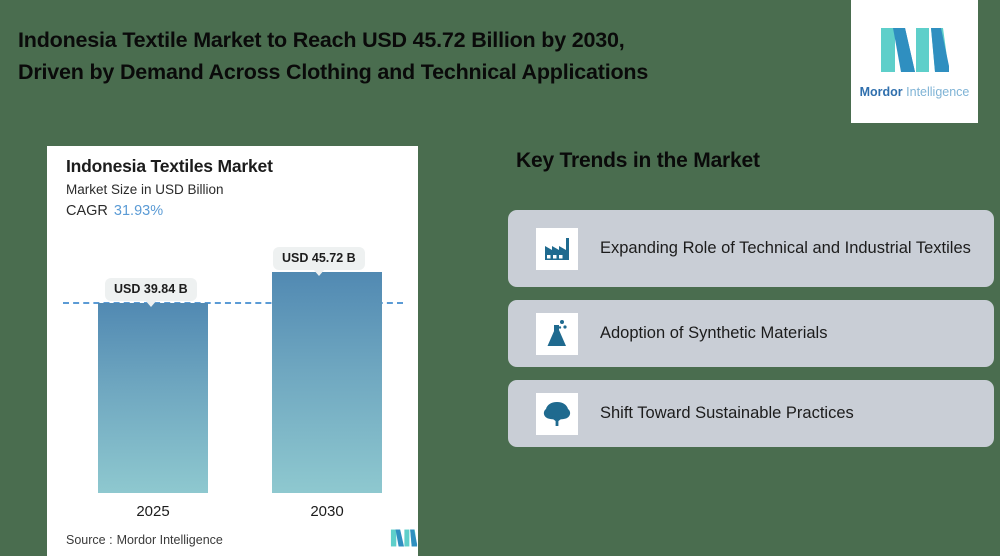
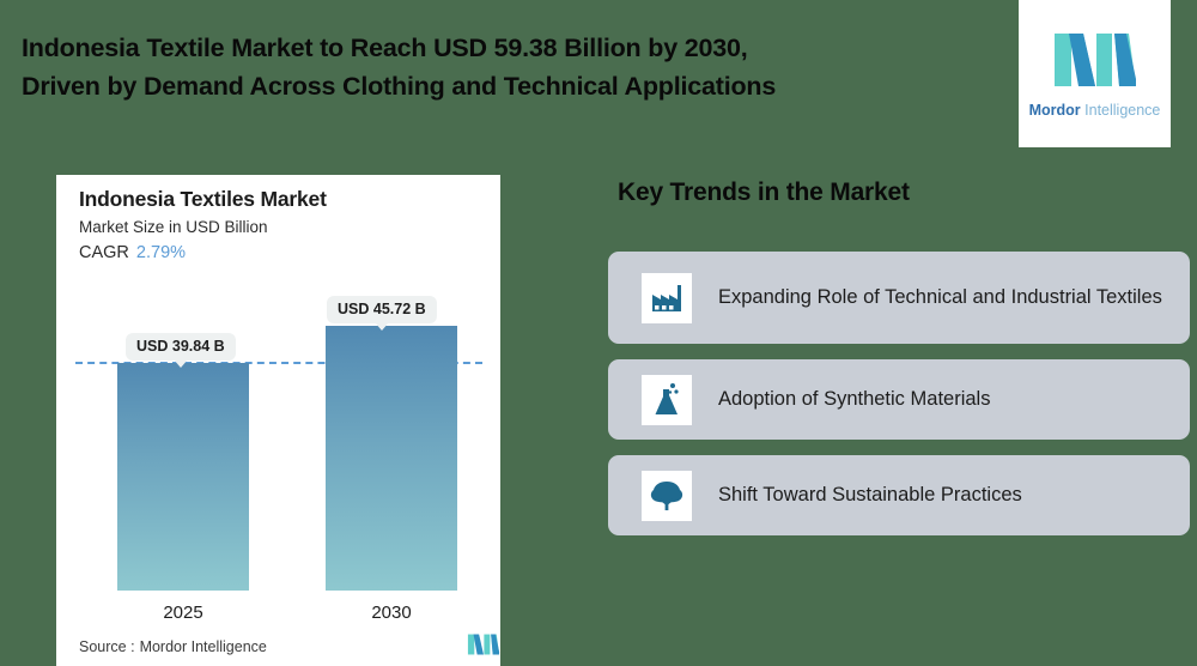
- Indonesia Textile Market to Reach USD 45.72 Billion by 2030,
+ Indonesia Textile Market to Reach USD 59.38 Billion by 2030,
  Driven by Demand Across Clothing and Technical Applications
  Mordor Intelligence
  Indonesia Textiles Market
  Market Size in USD Billion
- CAGR 31.93%
+ CAGR 2.79%
  USD 39.84 B
  USD 45.72 B
  2025
  2030
  Source : Mordor Intelligence
  Key Trends in the Market
  Expanding Role of Technical and Industrial Textiles
  Adoption of Synthetic Materials
  Shift Toward Sustainable Practices
